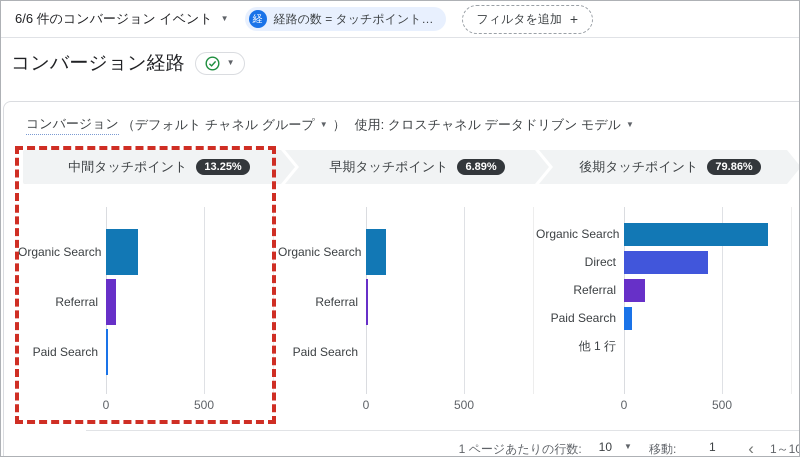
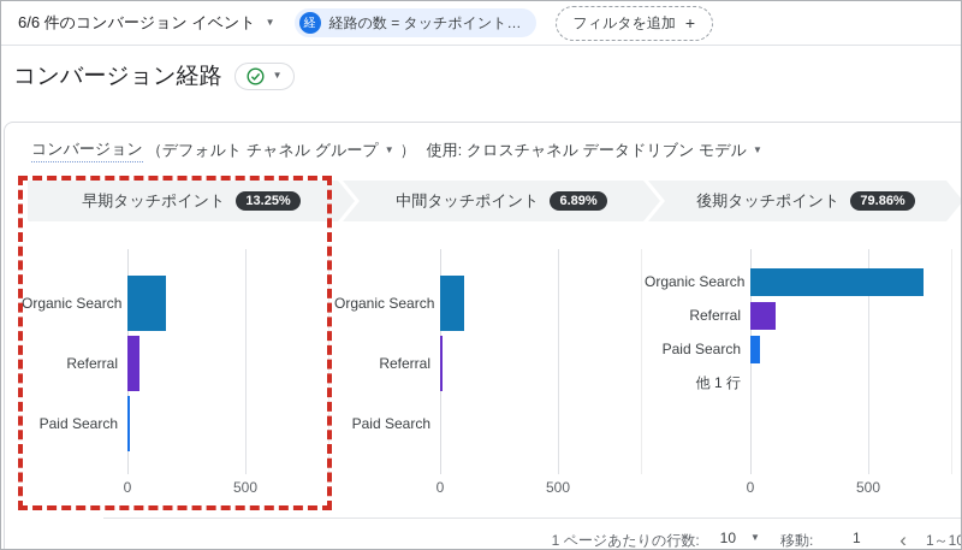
  6/6 件のコンバージョン イベント
  ▼
  経
  経路の数 = タッチポイント…
  フィルタを追加
  +
  コンバージョン経路
  ▼
  コンバージョン
  （デフォルト チャネル グループ
  ▼
  ）
  使用: クロスチャネル データドリブン モデル
  ▼
- 中間タッチポイント
+ 早期タッチポイント
  13.25%
- 早期タッチポイント
+ 中間タッチポイント
  6.89%
  後期タッチポイント
  79.86%
  Organic Search
  Referral
  Paid Search
  0
  500
  Organic Search
  Referral
  Paid Search
  0
  500
  Organic Search
- Direct
  Referral
  Paid Search
  他 1 行
  0
  500
  1 ページあたりの行数:
  10
  ▼
  移動:
  1
  ‹
  1～10
